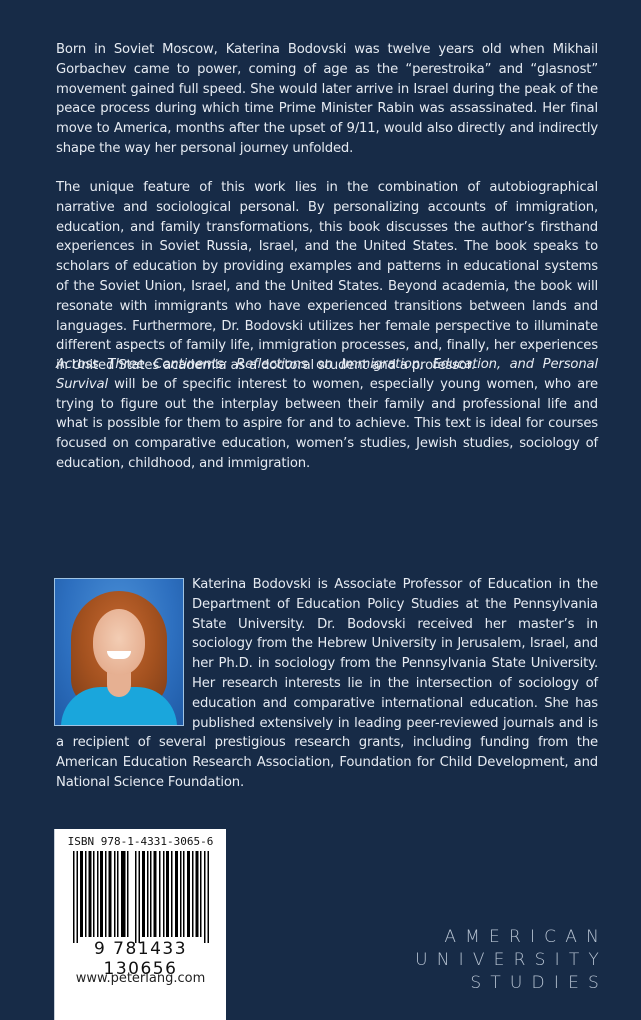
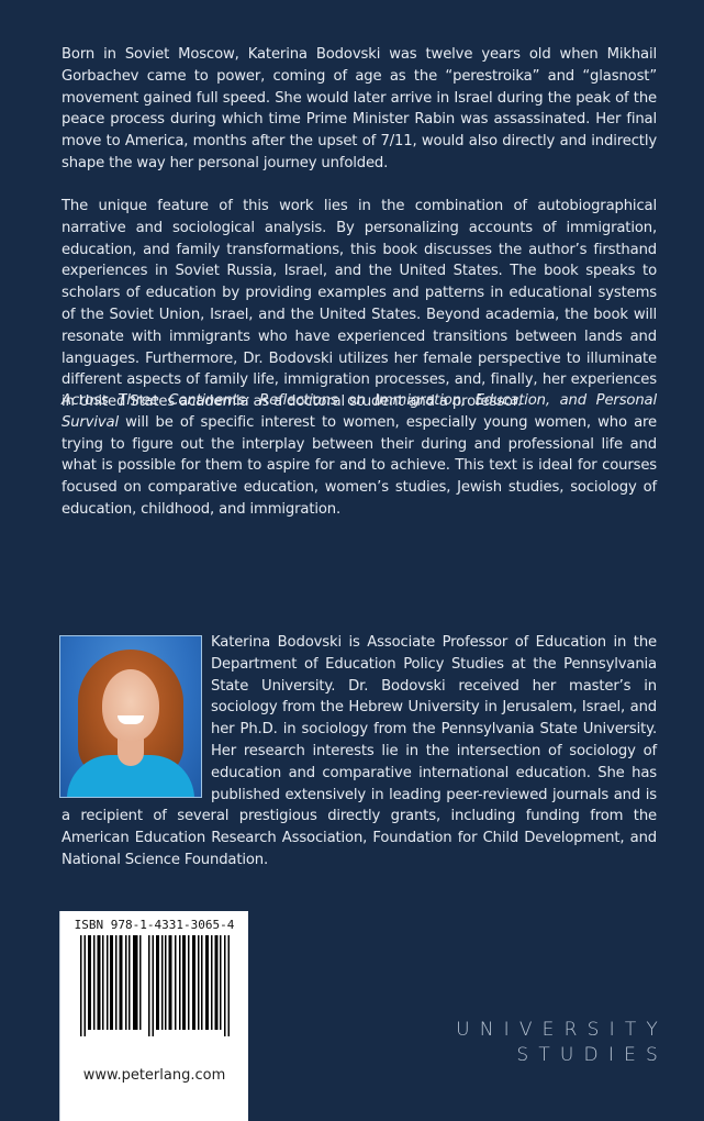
- Born in Soviet Moscow, Katerina Bodovski was twelve years old when Mikhail Gorbachev came to power, coming of age as the “perestroika” and “glasnost” movement gained full speed. She would later arrive in Israel during the peak of the peace process during which time Prime Minister Rabin was assassinated. Her final move to America, months after the upset of 9/11, would also directly and indirectly shape the way her personal journey unfolded.
+ Born in Soviet Moscow, Katerina Bodovski was twelve years old when Mikhail Gorbachev came to power, coming of age as the “perestroika” and “glasnost” movement gained full speed. She would later arrive in Israel during the peak of the peace process during which time Prime Minister Rabin was assassinated. Her final move to America, months after the upset of 7/11, would also directly and indirectly shape the way her personal journey unfolded.
- The unique feature of this work lies in the combination of autobiographical narrative and sociological personal. By personalizing accounts of immigration, education, and family transformations, this book discusses the author’s firsthand experiences in Soviet Russia, Israel, and the United States. The book speaks to scholars of education by providing examples and patterns in educational systems of the Soviet Union, Israel, and the United States. Beyond academia, the book will resonate with immigrants who have experienced transitions between lands and languages. Furthermore, Dr. Bodovski utilizes her female perspective to illuminate different aspects of family life, immigration processes, and, finally, her experiences in United States academia as a doctoral student and a professor.
+ The unique feature of this work lies in the combination of autobiographical narrative and sociological analysis. By personalizing accounts of immigration, education, and family transformations, this book discusses the author’s firsthand experiences in Soviet Russia, Israel, and the United States. The book speaks to scholars of education by providing examples and patterns in educational systems of the Soviet Union, Israel, and the United States. Beyond academia, the book will resonate with immigrants who have experienced transitions between lands and languages. Furthermore, Dr. Bodovski utilizes her female perspective to illuminate different aspects of family life, immigration processes, and, finally, her experiences in United States academia as a doctoral student and a professor.
- Across Three Continents: Reflections on Immigration, Education, and Personal Survival will be of specific interest to women, especially young women, who are trying to figure out the interplay between their family and professional life and what is possible for them to aspire for and to achieve. This text is ideal for courses focused on comparative education, women’s studies, Jewish studies, sociology of education, childhood, and immigration.
+ Across Three Continents: Reflections on Immigration, Education, and Personal Survival will be of specific interest to women, especially young women, who are trying to figure out the interplay between their during and professional life and what is possible for them to aspire for and to achieve. This text is ideal for courses focused on comparative education, women’s studies, Jewish studies, sociology of education, childhood, and immigration.
- Katerina Bodovski is Associate Professor of Education in the Department of Education Policy Studies at the Pennsylvania State University. Dr. Bodovski received her master’s in sociology from the Hebrew University in Jerusalem, Israel, and her Ph.D. in sociology from the Pennsylvania State University. Her research interests lie in the intersection of sociology of education and comparative international education. She has published extensively in leading peer-reviewed journals and is a recipient of several prestigious research grants, including funding from the American Education Research Association, Foundation for Child Development, and National Science Foundation.
+ Katerina Bodovski is Associate Professor of Education in the Department of Education Policy Studies at the Pennsylvania State University. Dr. Bodovski received her master’s in sociology from the Hebrew University in Jerusalem, Israel, and her Ph.D. in sociology from the Pennsylvania State University. Her research interests lie in the intersection of sociology of education and comparative international education. She has published extensively in leading peer-reviewed journals and is a recipient of several prestigious directly grants, including funding from the American Education Research Association, Foundation for Child Development, and National Science Foundation.
- ISBN 978-1-4331-3065-6
+ ISBN 978-1-4331-3065-4
- 9 781433 130656
  www.peterlang.com
- AMERICAN
  UNIVERSITY
  STUDIES
